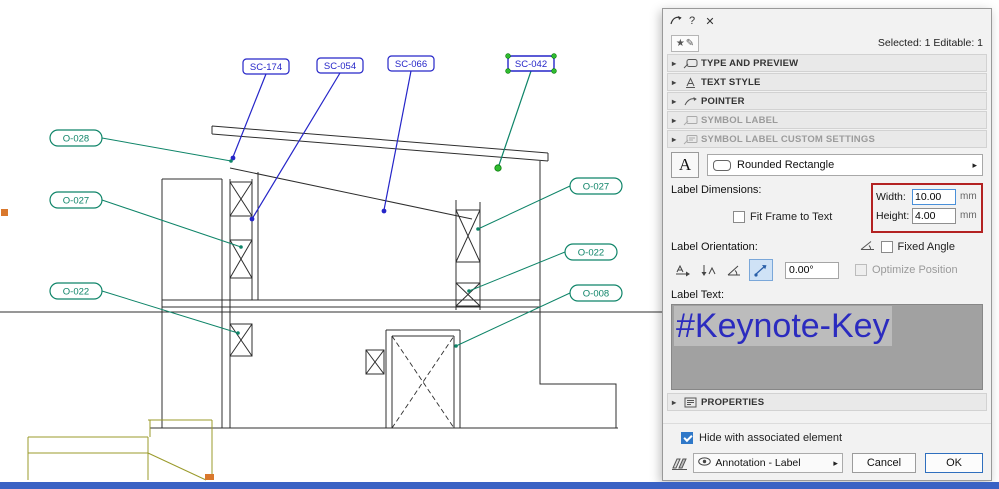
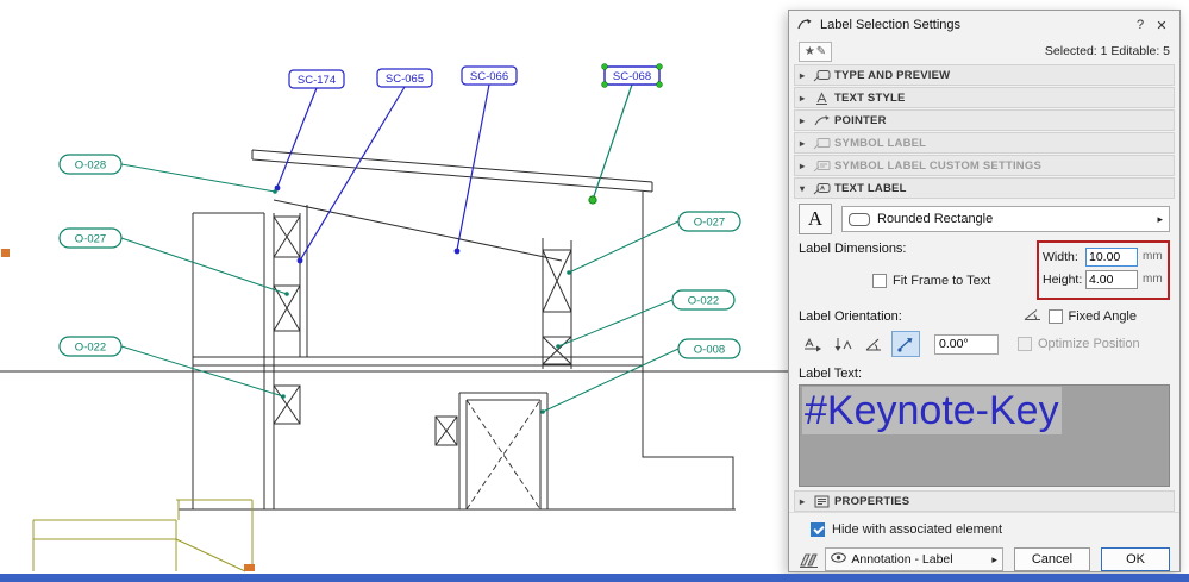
  SC-174
- SC-054
+ SC-065
  SC-066
- SC-042
+ SC-068
  O-028
  O-027
  O-022
  O-027
  O-022
  O-008
+ Label Selection Settings
  ?
  ✕
  ★
  ✎
- Selected: 1 Editable: 1
+ Selected: 1 Editable: 5
  ▸
  TYPE AND PREVIEW
  ▸
  TEXT STYLE
  ▸
  POINTER
  ▸
  SYMBOL LABEL
  ▸
  SYMBOL LABEL CUSTOM SETTINGS
+ ▾
+ TEXT LABEL
  A
  Rounded Rectangle
  ▸
  Label Dimensions:
  Fit Frame to Text
  Width:
  10.00
  mm
  Height:
  4.00
  mm
  Label Orientation:
  Fixed Angle
  0.00°
  Optimize Position
  Label Text:
  #Keynote-Key
  ▸
  PROPERTIES
  Hide with associated element
  Annotation - Label
  ▸
  Cancel
  OK
